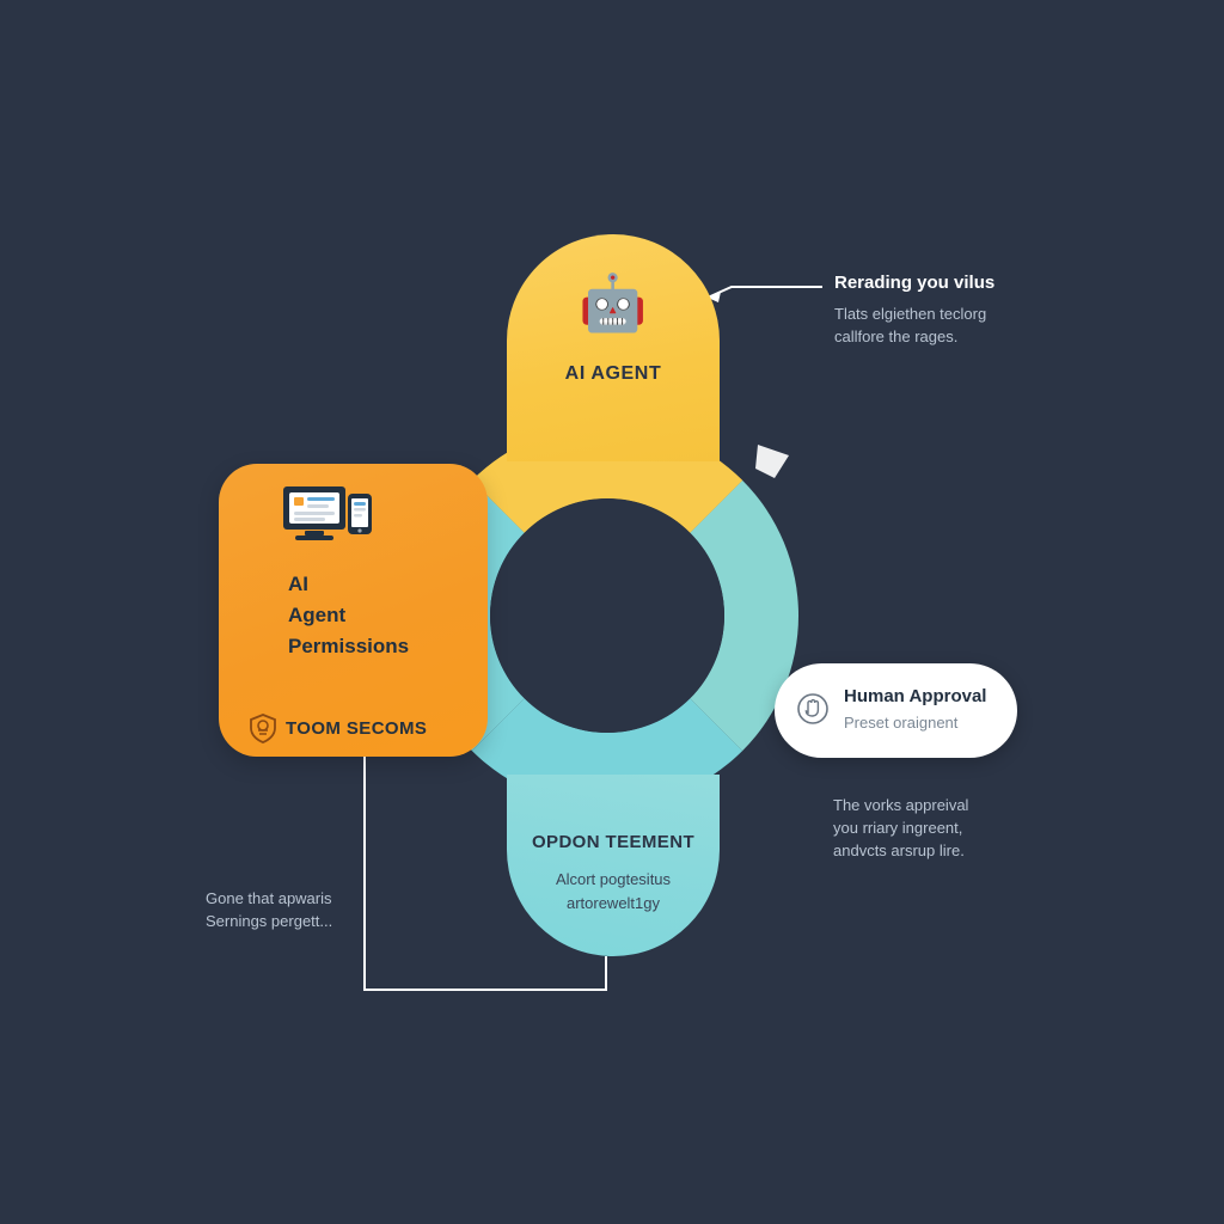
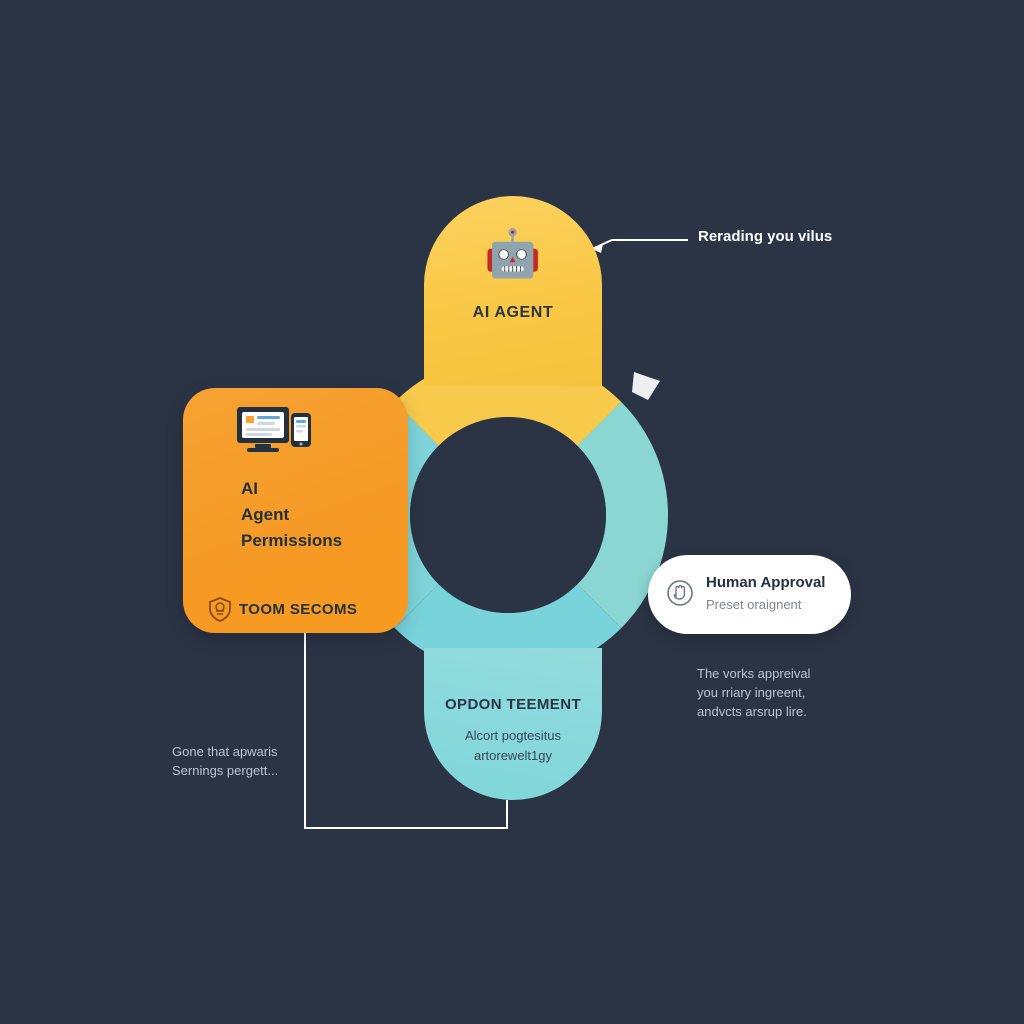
  🤖
  AI AGENT
  OPDON TEEMENT
  Alcort pogtesitus
  artorewelt1gy
  AI
  Agent
  Permissions
  TOOM SECOMS
  Human Approval
  Preset oraignent
  Rerading you vilus
- Tlats elgiethen teclorg
- callfore the rages.
  The vorks appreival
  you rriary ingreent,
  andvcts arsrup lire.
  Gone that apwaris
  Sernings pergett...
